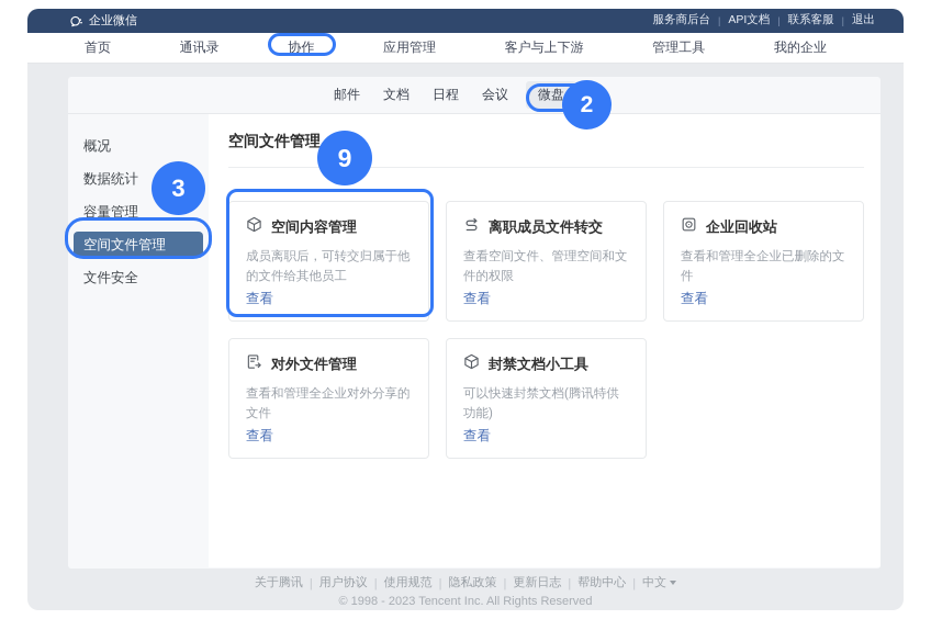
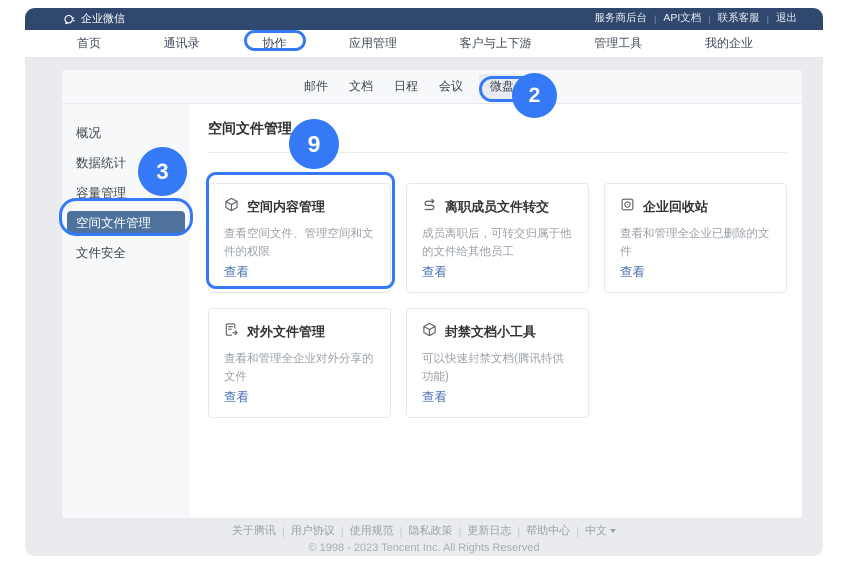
  企业微信
  服务商后台
  |
  API文档
  |
  联系客服
  |
  退出
  首页
  通讯录
  协作
  应用管理
  客户与上下游
  管理工具
  我的企业
  邮件
  文档
  日程
  会议
  微盘
  概况
  数据统计
  容量管理
  空间文件管理
  文件安全
  空间文件管理
  空间内容管理
- 成员离职后，可转交归属于他的文件给其他员工
+ 查看空间文件、管理空间和文件的权限
  查看
  离职成员文件转交
- 查看空间文件、管理空间和文件的权限
+ 成员离职后，可转交归属于他的文件给其他员工
  查看
  企业回收站
  查看和管理全企业已删除的文件
  查看
  对外文件管理
  查看和管理全企业对外分享的文件
  查看
  封禁文档小工具
  可以快速封禁文档(腾讯特供功能)
  查看
  关于腾讯
  |
  用户协议
  |
  使用规范
  隐私政策
  更新日志
  |
  帮助中心
  |
  中文
  © 1998 - 2023 Tencent Inc. All Rights Reserved
  2
  3
  9
